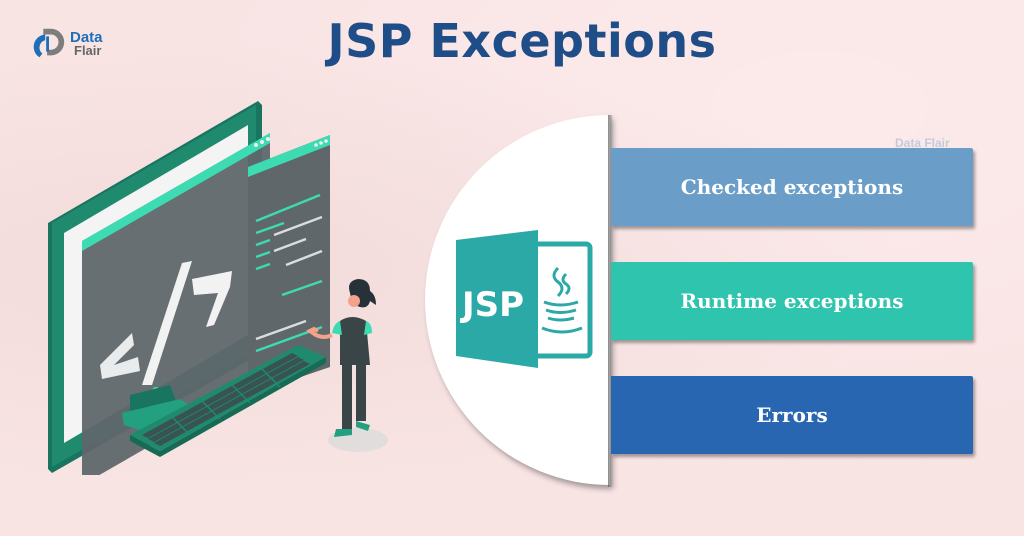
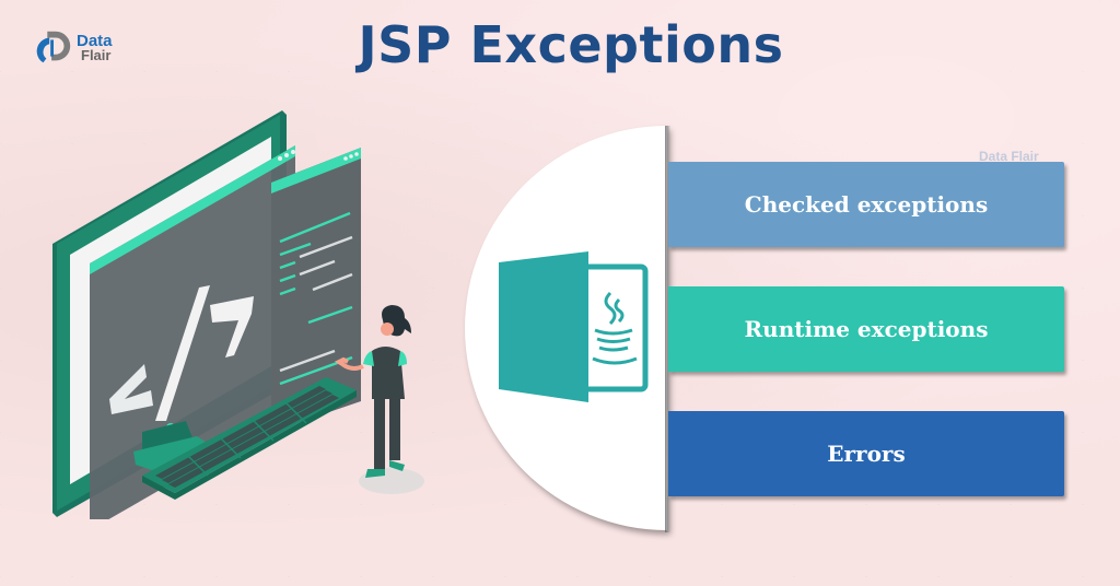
  Data
  Flair
  JSP Exceptions
  Data Flair
- JSP
  Checked exceptions
  Runtime exceptions
  Errors
